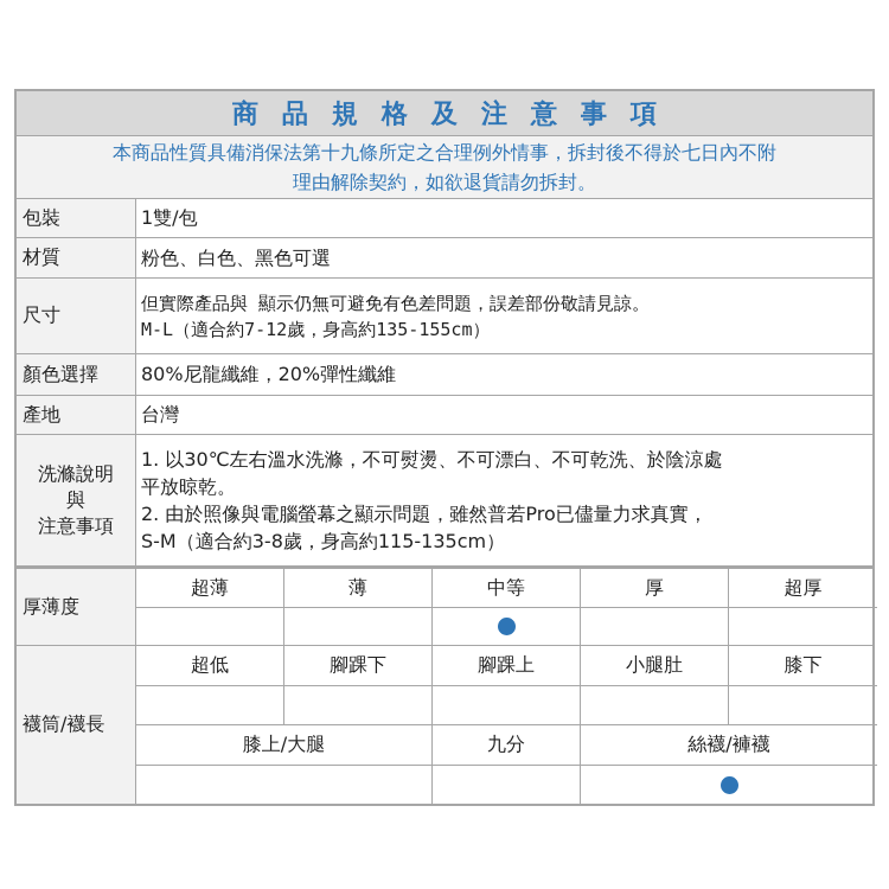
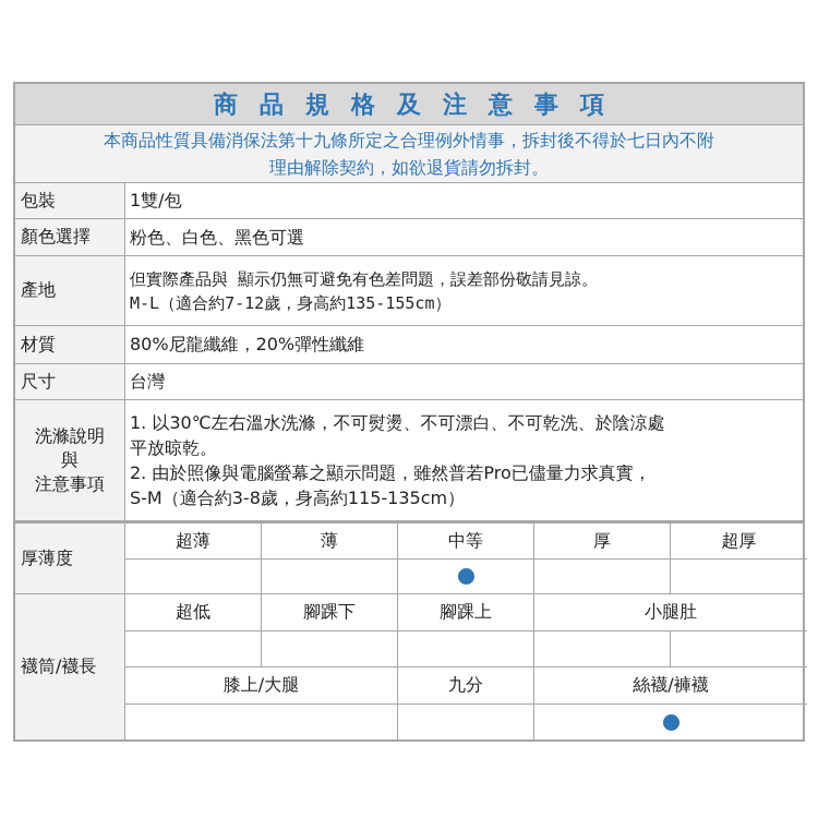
  商品規格及注意事項
  本商品性質具備消保法第十九條所定之合理例外情事，拆封後不得於七日內不附
  理由解除契約，如欲退貨請勿拆封。
  包裝
  1雙/包
- 材質
+ 顏色選擇
  粉色、白色、黑色可選
- 尺寸
+ 產地
  但實際產品與 顯示仍無可避免有色差問題，誤差部份敬請見諒。
  M-L（適合約7-12歲，身高約135-155cm）
- 顏色選擇
+ 材質
  80%尼龍纖維，20%彈性纖維
- 產地
+ 尺寸
  台灣
  洗滌說明
  與
  注意事項
  1. 以30℃左右溫水洗滌，不可熨燙、不可漂白、不可乾洗、於陰涼處
  平放晾乾。
  2. 由於照像與電腦螢幕之顯示問題，雖然普若Pro已儘量力求真實，
  S-M（適合約3-8歲，身高約115-135cm）
  厚薄度
  超薄
  薄
  中等
  厚
  超厚
  襪筒/襪長
  超低
  腳踝下
  腳踝上
  小腿肚
- 膝下
  膝上/大腿
  九分
  絲襪/褲襪
